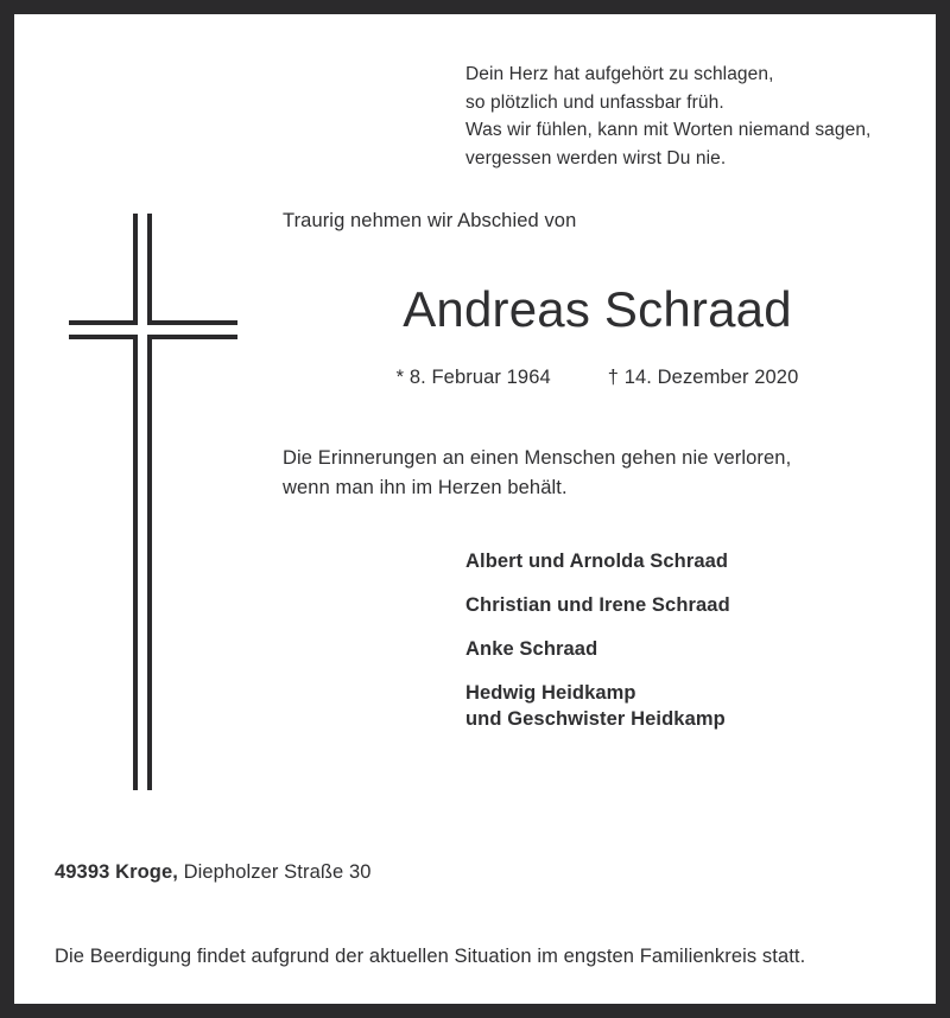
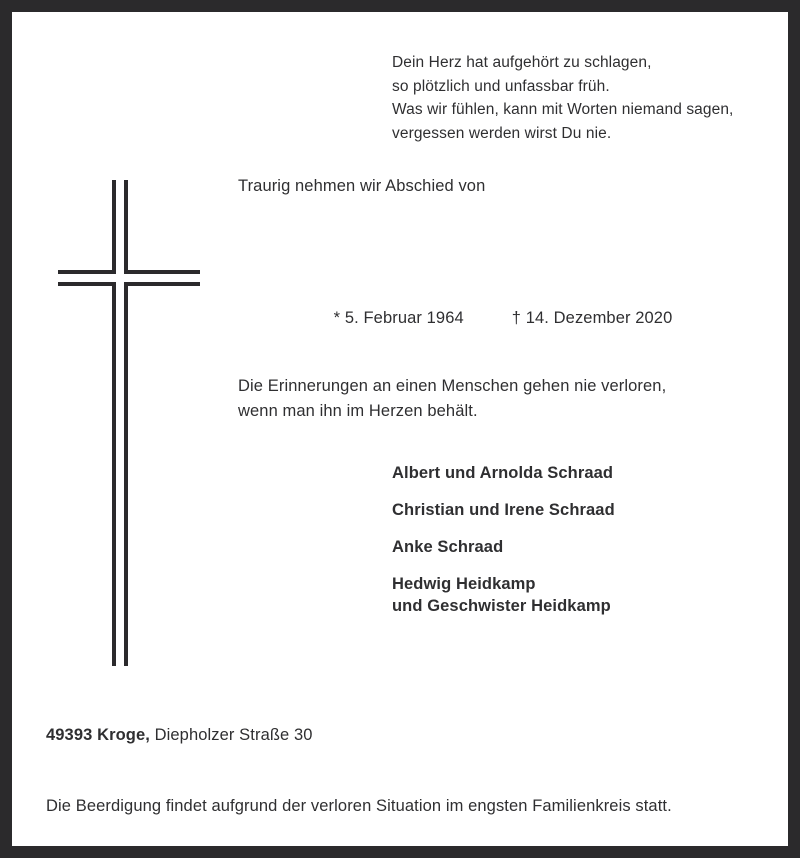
  Dein Herz hat aufgehört zu schlagen,
  so plötzlich und unfassbar früh.
  Was wir fühlen, kann mit Worten niemand sagen,
  vergessen werden wirst Du nie.
  Traurig nehmen wir Abschied von
- Andreas Schraad
- * 8. Februar 1964
+ * 5. Februar 1964
  † 14. Dezember 2020
  Die Erinnerungen an einen Menschen gehen nie verloren,
  wenn man ihn im Herzen behält.
  Albert und Arnolda Schraad
  Christian und Irene Schraad
  Anke Schraad
  Hedwig Heidkamp
  und Geschwister Heidkamp
  49393 Kroge, Diepholzer Straße 30
- Die Beerdigung findet aufgrund der aktuellen Situation im engsten Familienkreis statt.
+ Die Beerdigung findet aufgrund der verloren Situation im engsten Familienkreis statt.
